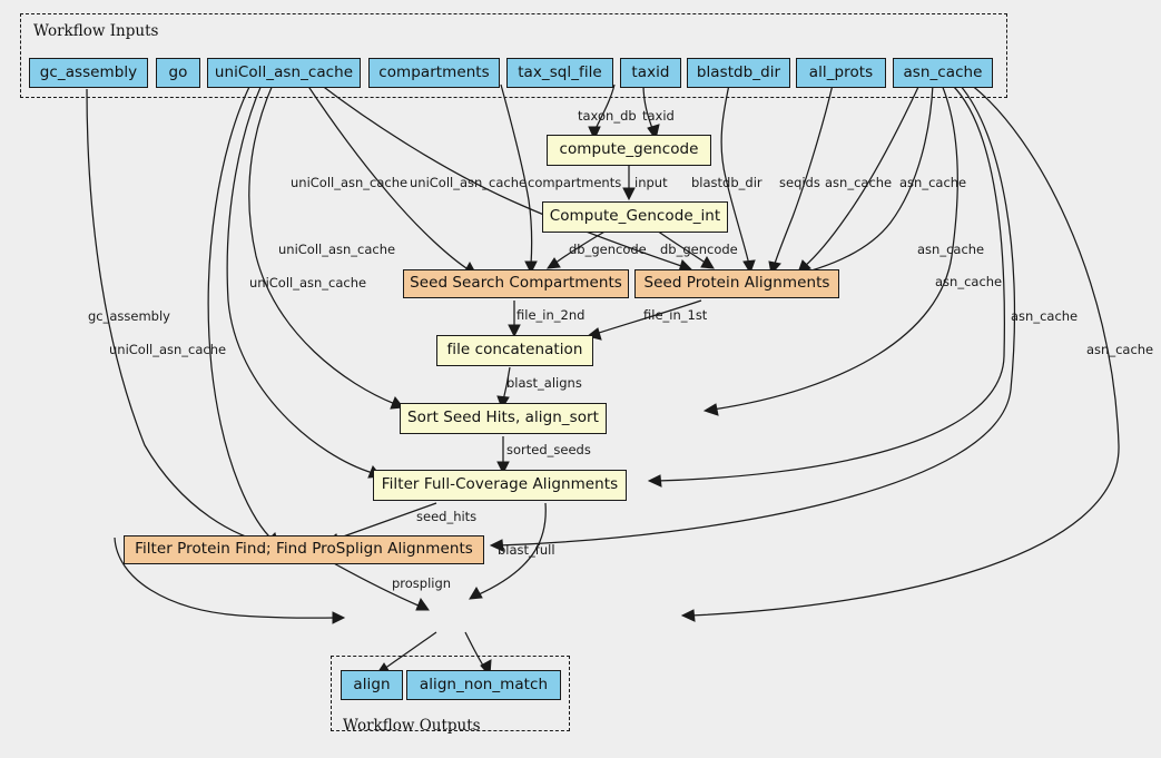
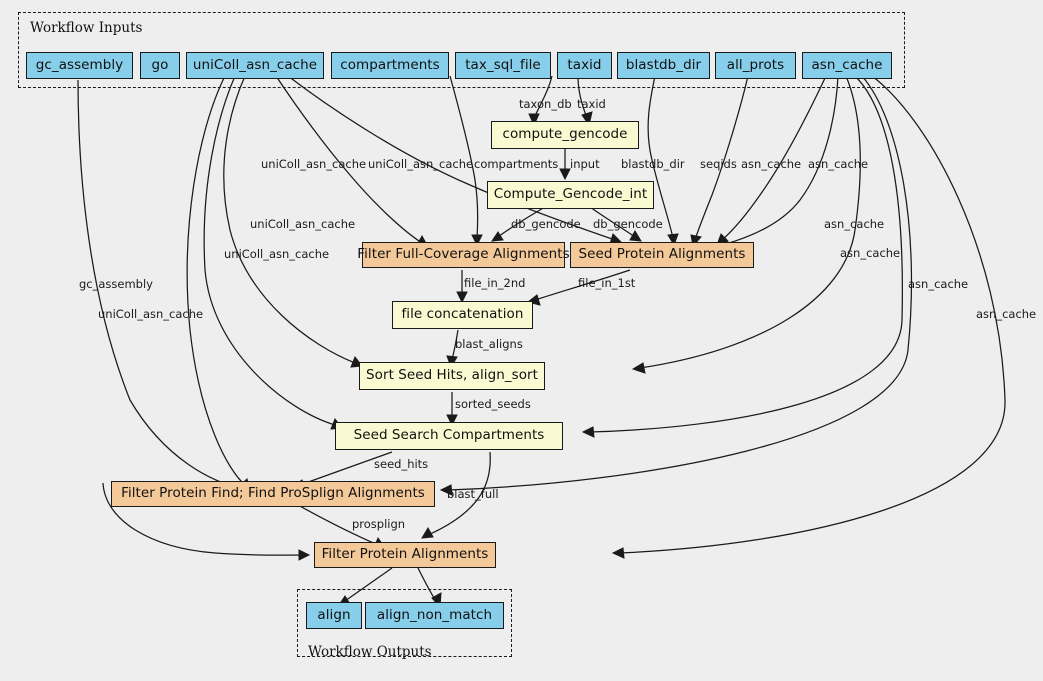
  Workflow Inputs
  Workflow Outputs
  gc_assembly
  go
  uniColl_asn_cache
  compartments
  tax_sql_file
  taxid
  blastdb_dir
  all_prots
  asn_cache
  compute_gencode
  Compute_Gencode_int
- Seed Search Compartments
+ Filter Full-Coverage Alignments
  Seed Protein Alignments
  file concatenation
  Sort Seed Hits, align_sort
- Filter Full-Coverage Alignments
+ Seed Search Compartments
  Filter Protein Find; Find ProSplign Alignments
+ Filter Protein Alignments
  align
  align_non_match
  taxon_db
  taxid
  uniColl_asn_cache
  uniColl_asn_cache
  compartments
  input
  blastdb_dir
  seqids
  asn_cache
  asn_cache
  uniColl_asn_cache
  db_gencode
  db_gencode
  asn_cache
  uniColl_asn_cache
  file_in_2nd
  file_in_1st
  asn_cache
  gc_assembly
  uniColl_asn_cache
  asn_cache
  blast_aligns
  sorted_seeds
  asn_cache
  seed_hits
  blast_full
  prosplign
